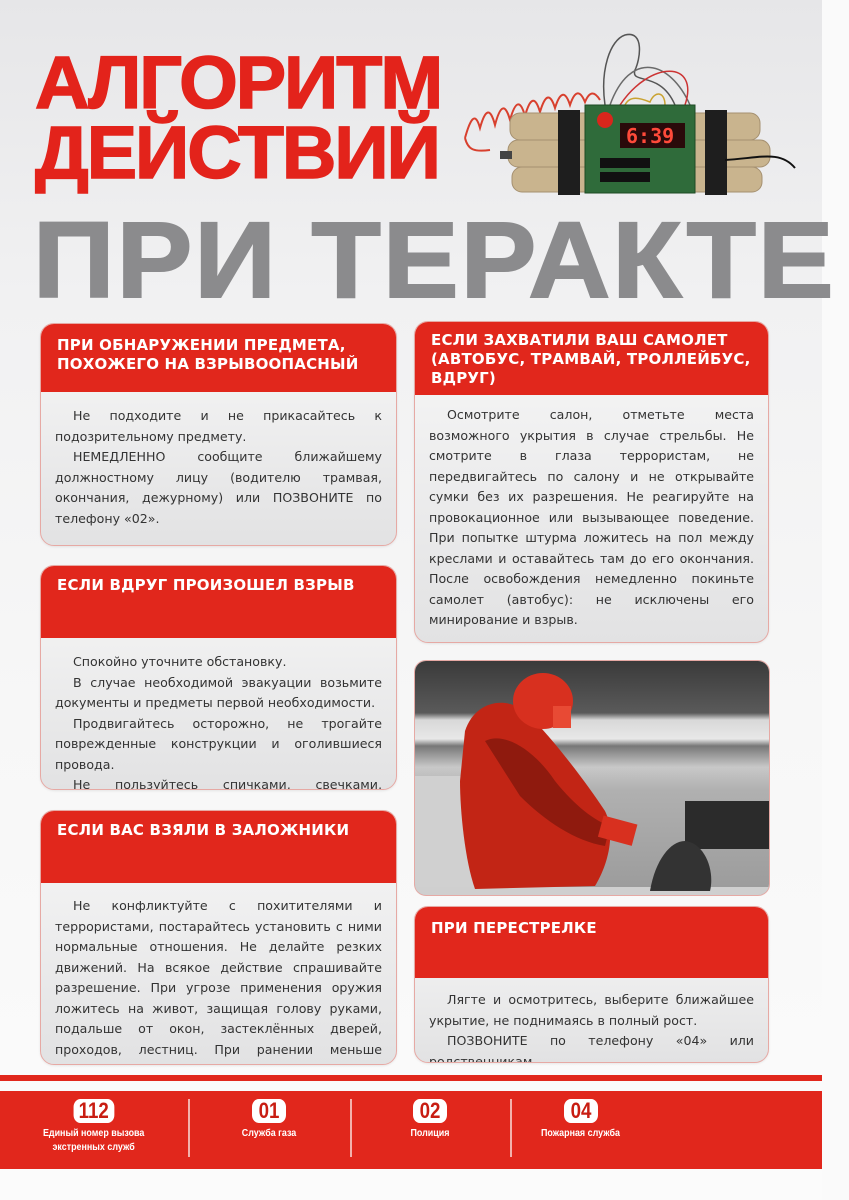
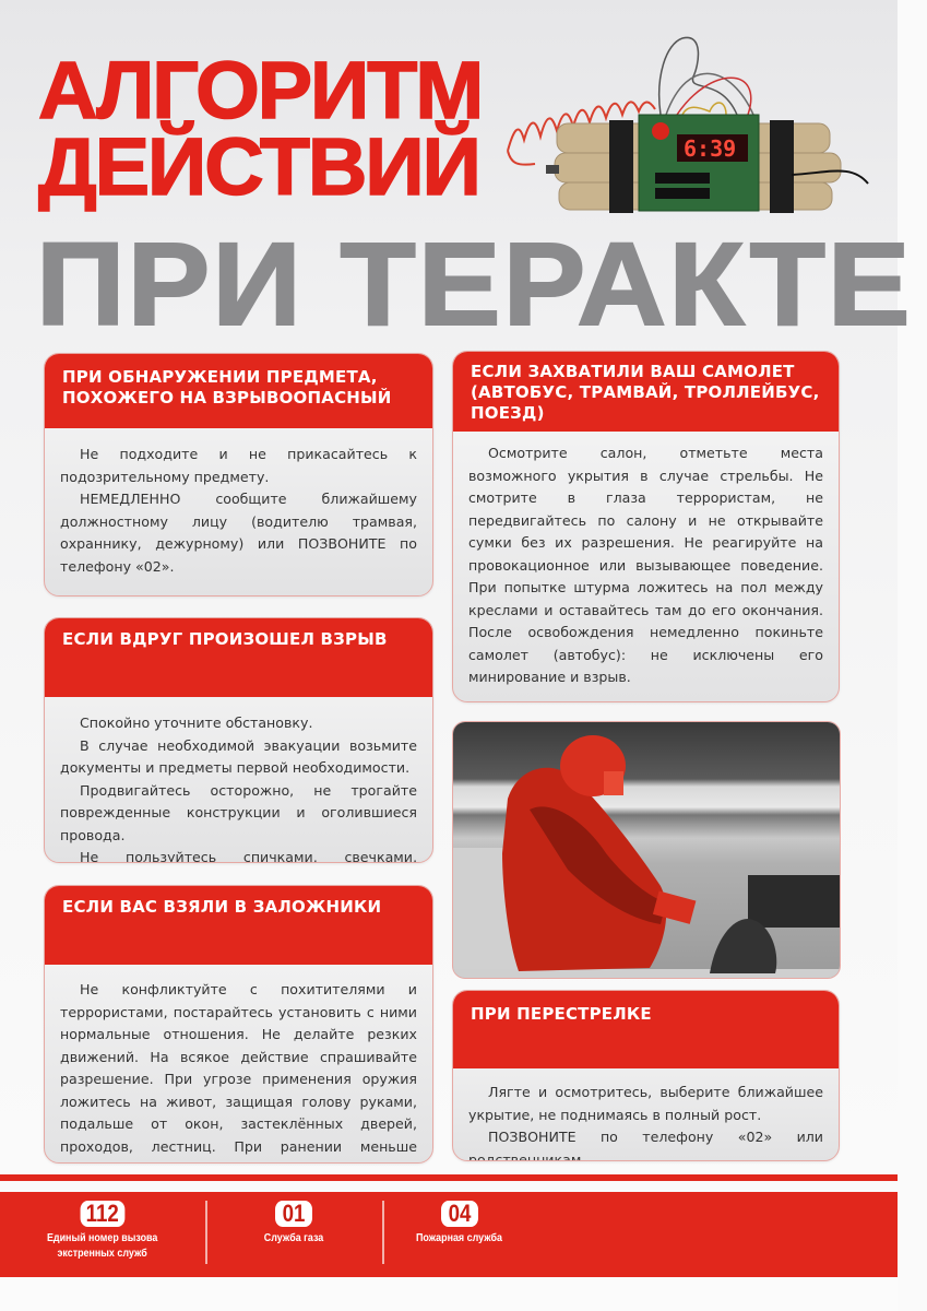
  АЛГОРИТМ
  ДЕЙСТВИЙ
  ПРИ ТЕРАКТЕ
  6:39
  ПРИ ОБНАРУЖЕНИИ ПРЕДМЕТА, ПОХОЖЕГО НА ВЗРЫВООПАСНЫЙ
  Не подходите и не прикасайтесь к подозрительному предмету.
- НЕМЕДЛЕННО сообщите ближайшему должностному лицу (водителю трамвая, окончания, дежурному) или ПОЗВОНИТЕ по телефону «02».
+ НЕМЕДЛЕННО сообщите ближайшему должностному лицу (водителю трамвая, охраннику, дежурному) или ПОЗВОНИТЕ по телефону «02».
- ЕСЛИ ЗАХВАТИЛИ ВАШ САМОЛЕТ (АВТОБУС, ТРАМВАЙ, ТРОЛЛЕЙБУС, ВДРУГ)
+ ЕСЛИ ЗАХВАТИЛИ ВАШ САМОЛЕТ (АВТОБУС, ТРАМВАЙ, ТРОЛЛЕЙБУС, ПОЕЗД)
  Осмотрите салон, отметьте места возможного укрытия в случае стрельбы. Не смотрите в глаза террористам, не передвигайтесь по салону и не открывайте сумки без их разрешения. Не реагируйте на провокационное или вызывающее поведение. При попытке штурма ложитесь на пол между креслами и оставайтесь там до его окончания. После освобождения немедленно покиньте самолет (автобус): не исключены его минирование и взрыв.
  ЕСЛИ ВДРУГ ПРОИЗОШЕЛ ВЗРЫВ
  Спокойно уточните обстановку.
  В случае необходимой эвакуации возьмите документы и предметы первой необходимости.
  Продвигайтесь осторожно, не трогайте поврежденные конструкции и оголившиеся провода.
  ЕСЛИ ВАС ВЗЯЛИ В ЗАЛОЖНИКИ
  Не конфликтуйте с похитителями и террористами, постарайтесь установить с ними нормальные отношения. Не делайте резких движений. На всякое действие спрашивайте разрешение. При угрозе применения оружия ложитесь на живот, защищая голову руками, подальше от окон, застеклённых дверей, проходов, лестниц. При ранении меньше
  ПРИ ПЕРЕСТРЕЛКЕ
  Лягте и осмотритесь, выберите ближайшее укрытие, не поднимаясь в полный рост.
- ПОЗВОНИТЕ по телефону «04» или родственникам.
+ ПОЗВОНИТЕ по телефону «02» или родственникам.
  112
  Единый номер вызова
  экстренных служб
  01
  Служба газа
- 02
- Полиция
  04
  Пожарная служба
